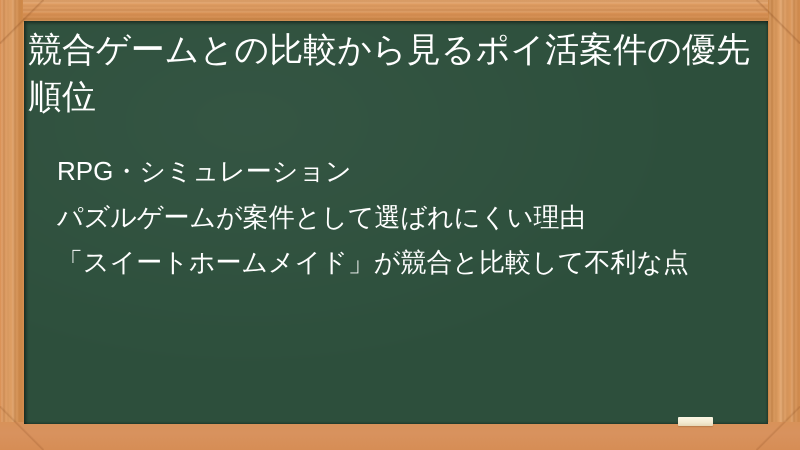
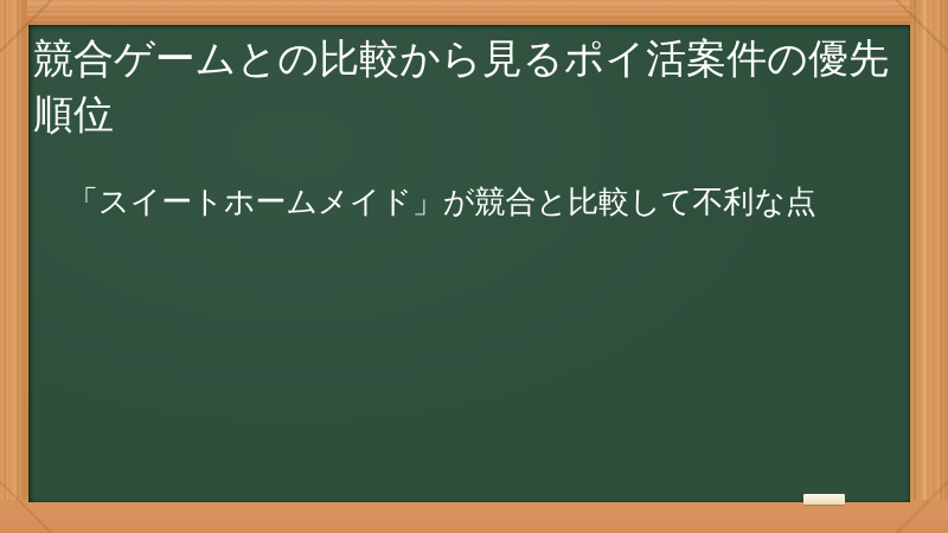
  競合ゲームとの比較から見るポイ活案件の優先順位
- RPG・シミュレーション
- パズルゲームが案件として選ばれにくい理由
  「スイートホームメイド」が競合と比較して不利な点
